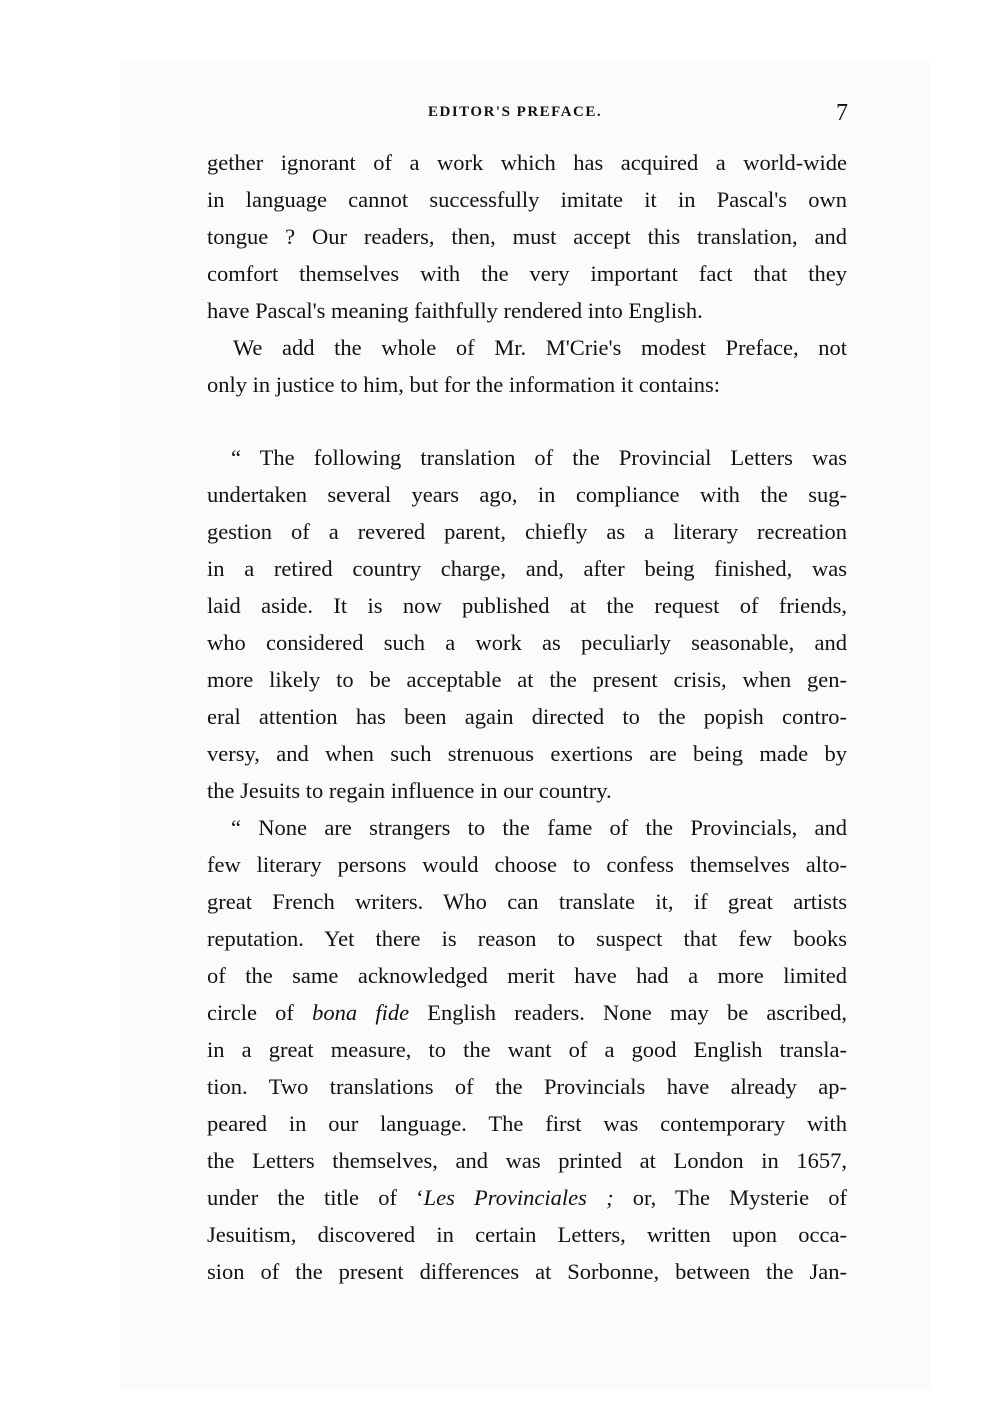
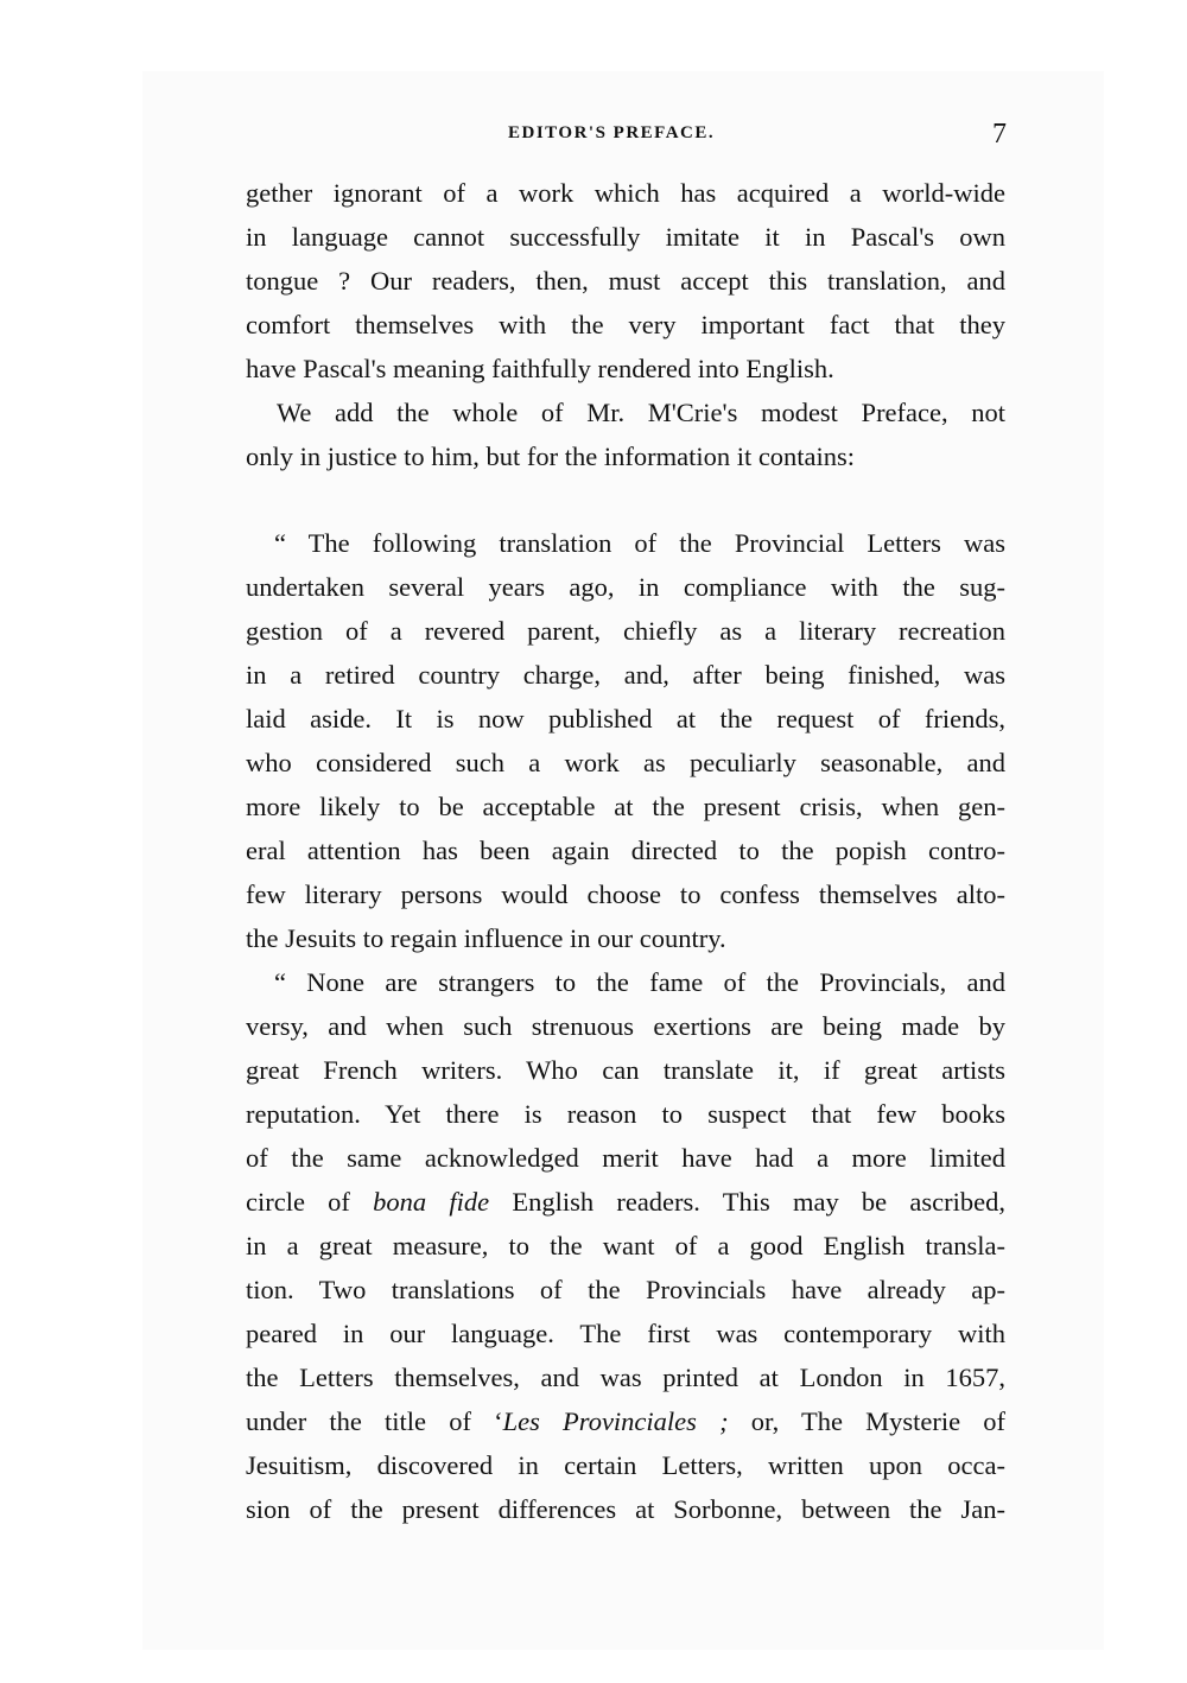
  EDITOR'S PREFACE.
  7
  gether ignorant of a work which has acquired a world-wide
  in language cannot successfully imitate it in Pascal's own
  tongue ? Our readers, then, must accept this translation, and
  comfort themselves with the very important fact that they
  have Pascal's meaning faithfully rendered into English.
  We add the whole of Mr. M'Crie's modest Preface, not
  only in justice to him, but for the information it contains:
  “ The following translation of the Provincial Letters was
  undertaken several years ago, in compliance with the sug-
  gestion of a revered parent, chiefly as a literary recreation
  in a retired country charge, and, after being finished, was
  laid aside. It is now published at the request of friends,
  who considered such a work as peculiarly seasonable, and
  more likely to be acceptable at the present crisis, when gen-
  eral attention has been again directed to the popish contro-
- versy, and when such strenuous exertions are being made by
+ few literary persons would choose to confess themselves alto-
  the Jesuits to regain influence in our country.
  “ None are strangers to the fame of the Provincials, and
- few literary persons would choose to confess themselves alto-
+ versy, and when such strenuous exertions are being made by
  great French writers. Who can translate it, if great artists
  reputation. Yet there is reason to suspect that few books
  of the same acknowledged merit have had a more limited
- circle of bona fide English readers. None may be ascribed,
+ circle of bona fide English readers. This may be ascribed,
  in a great measure, to the want of a good English transla-
  tion. Two translations of the Provincials have already ap-
  peared in our language. The first was contemporary with
  the Letters themselves, and was printed at London in 1657,
  under the title of ‘Les Provinciales ; or, The Mysterie of
  Jesuitism, discovered in certain Letters, written upon occa-
  sion of the present differences at Sorbonne, between the Jan-
